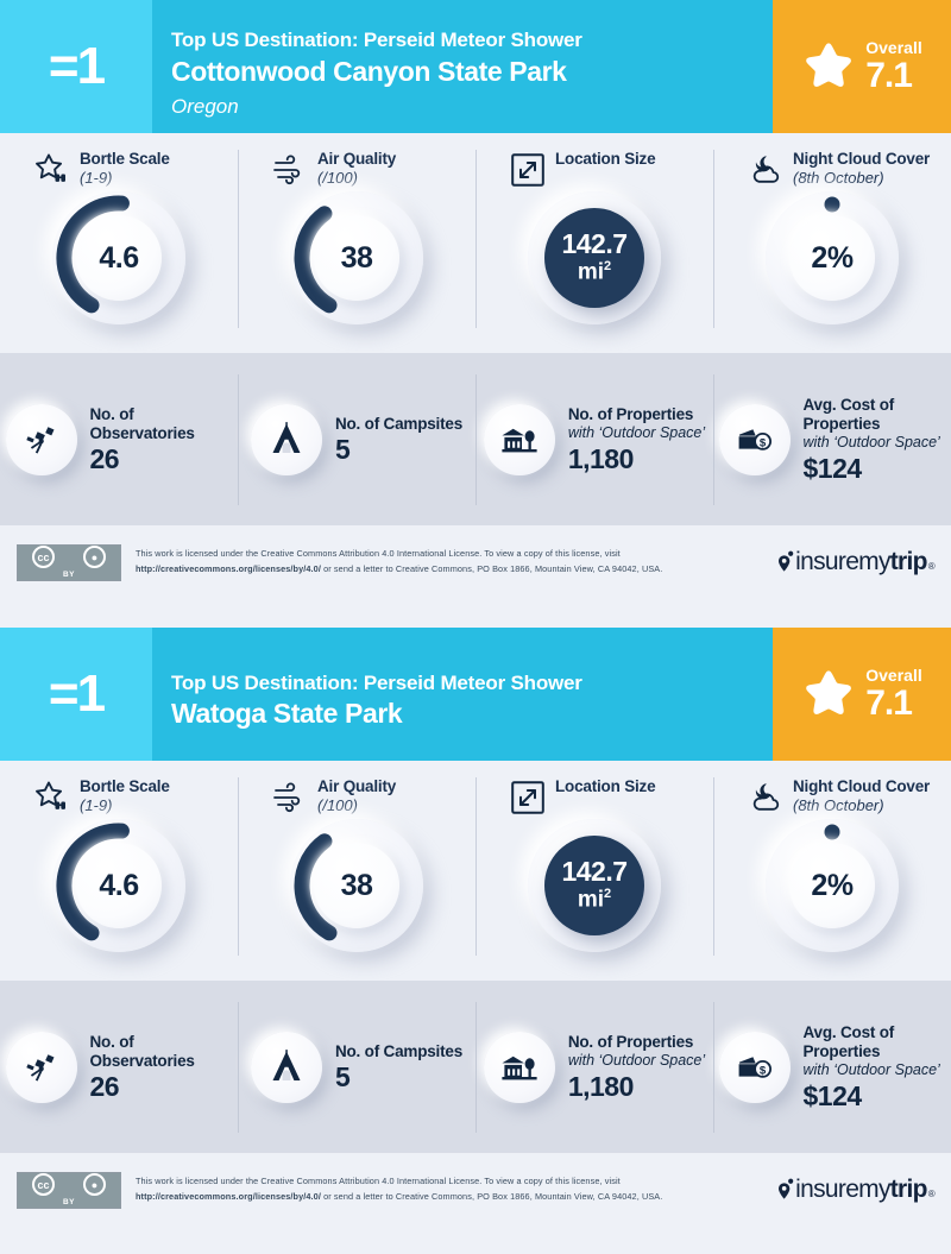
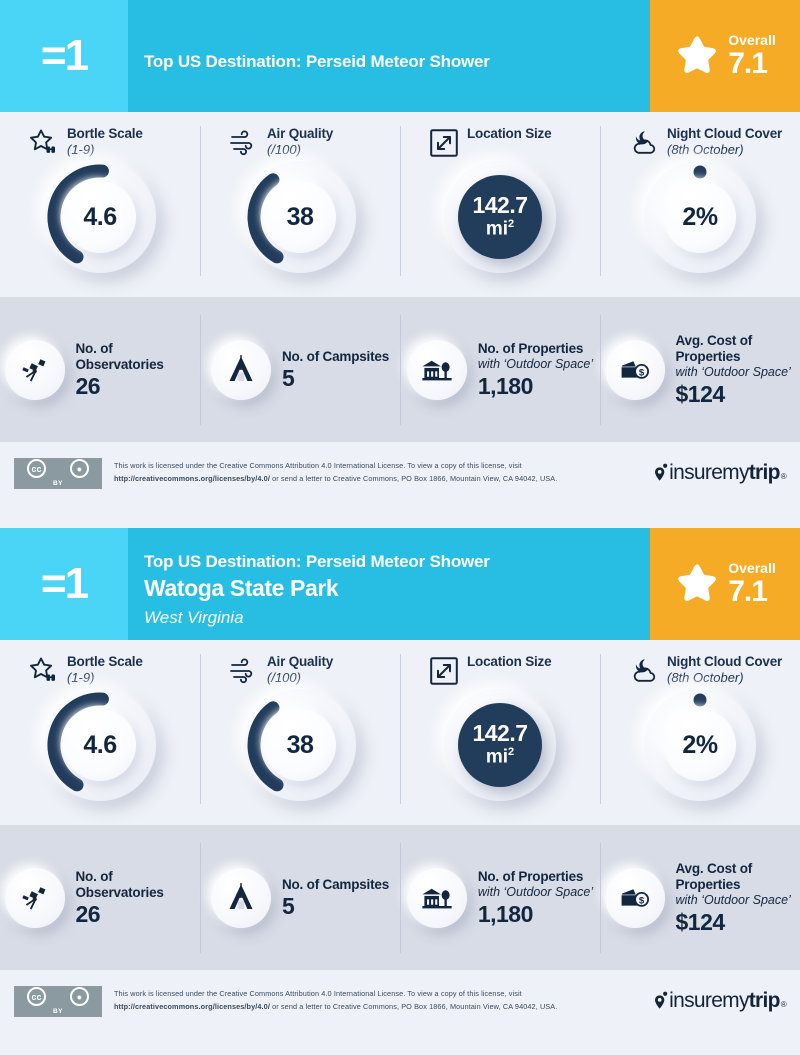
  =1
  Top US Destination: Perseid Meteor Shower
- Cottonwood Canyon State Park
- Oregon
  Overall
  7.1
  Bortle Scale
  (1-9)
  4.6
  Air Quality
  (/100)
  38
  Location Size
  142.7
  mi2
  Night Cloud Cover
  (8th October)
  2%
  No. of Observatories
  26
  No. of Campsites
  5
  No. of Properties
  with ‘Outdoor Space’
  1,180
  $
  Avg. Cost of Properties
  with ‘Outdoor Space’
  $124
  cc
  ●
  This work is licensed under the Creative Commons Attribution 4.0 International License. To view a copy of this license, visit
  http://creativecommons.org/licenses/by/4.0/ or send a letter to Creative Commons, PO Box 1866, Mountain View, CA 94042, USA.
  insuremy
  trip
  ®
  =1
  Top US Destination: Perseid Meteor Shower
  Watoga State Park
+ West Virginia
  Overall
  7.1
  Bortle Scale
  (1-9)
  4.6
  Air Quality
  (/100)
  38
  Location Size
  142.7
  mi2
  Night Cloud Cover
  (8th October)
  2%
  No. of Observatories
  26
  No. of Campsites
  5
  No. of Properties
  with ‘Outdoor Space’
  1,180
  $
  Avg. Cost of Properties
  with ‘Outdoor Space’
  $124
  cc
  ●
  This work is licensed under the Creative Commons Attribution 4.0 International License. To view a copy of this license, visit
  http://creativecommons.org/licenses/by/4.0/ or send a letter to Creative Commons, PO Box 1866, Mountain View, CA 94042, USA.
  insuremy
  trip
  ®
